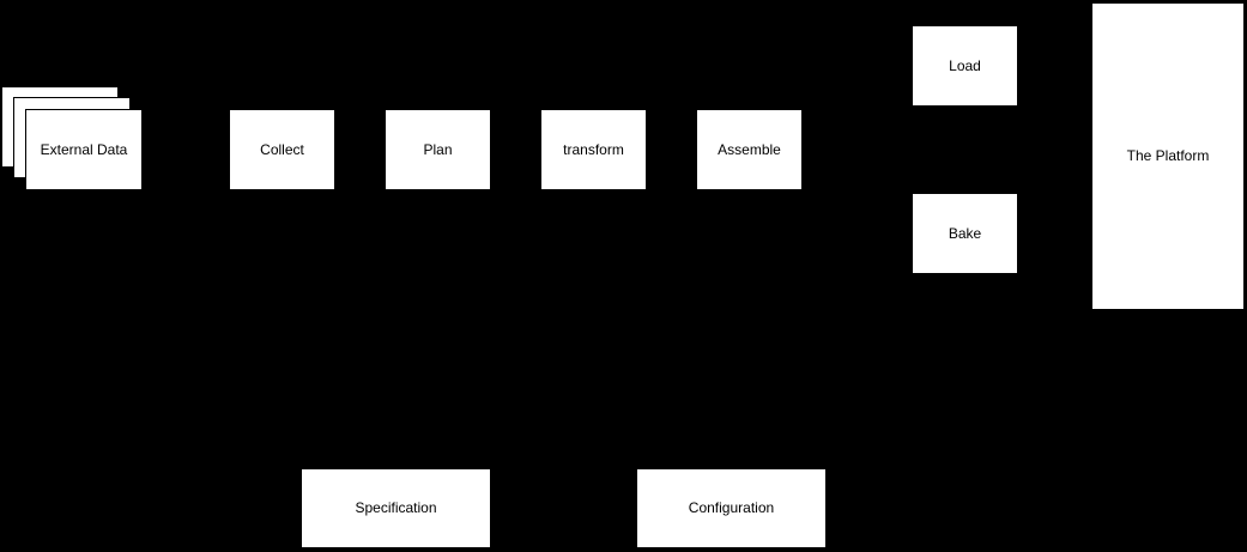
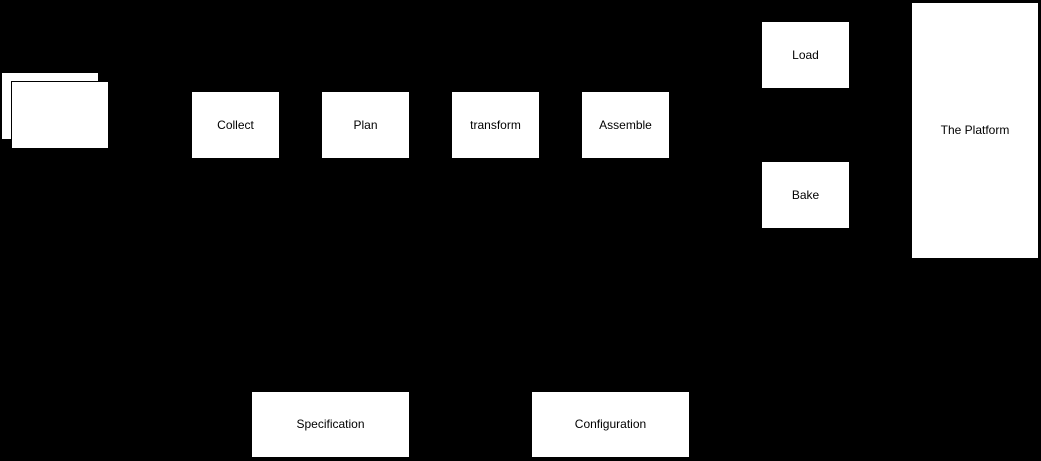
- External Data
  Collect
  Plan
  transform
  Assemble
  Load
  Bake
  The Platform
  Specification
  Configuration
